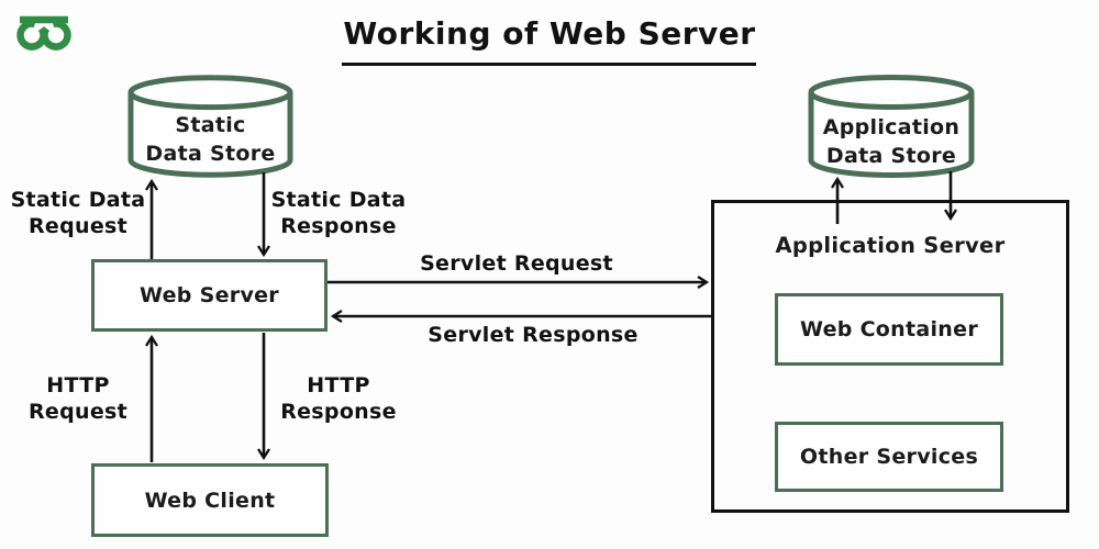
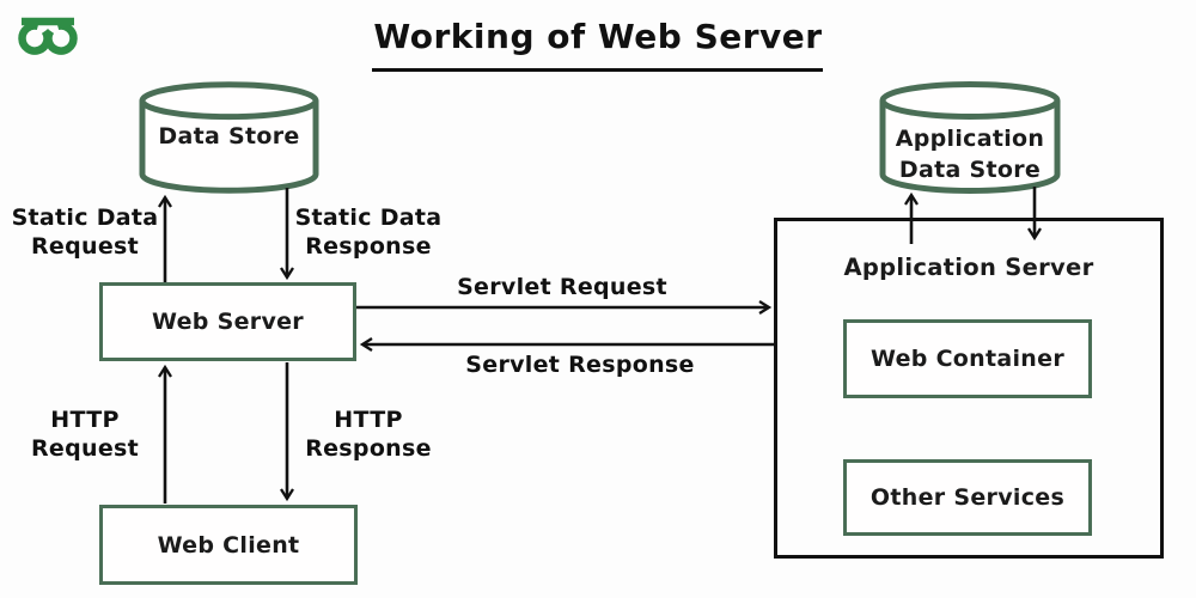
  Working of Web Server
- Static
  Data Store
  Application
  Data Store
  Application Server
  Web Server
  Web Client
  Web Container
  Other Services
  Static Data
  Request
  Static Data
  Response
  Servlet Request
  Servlet Response
  HTTP
  Request
  HTTP
  Response
